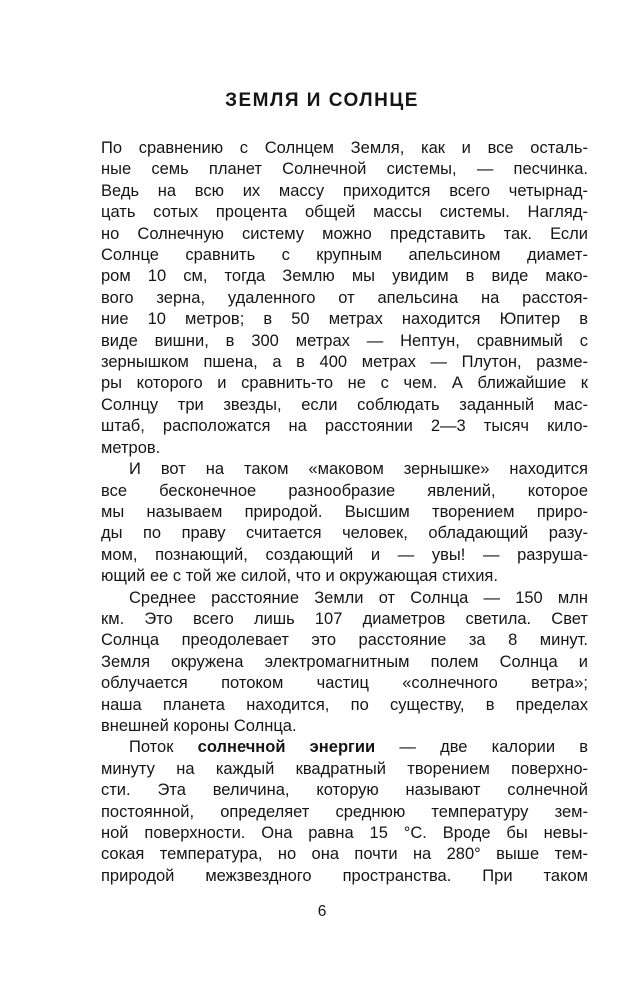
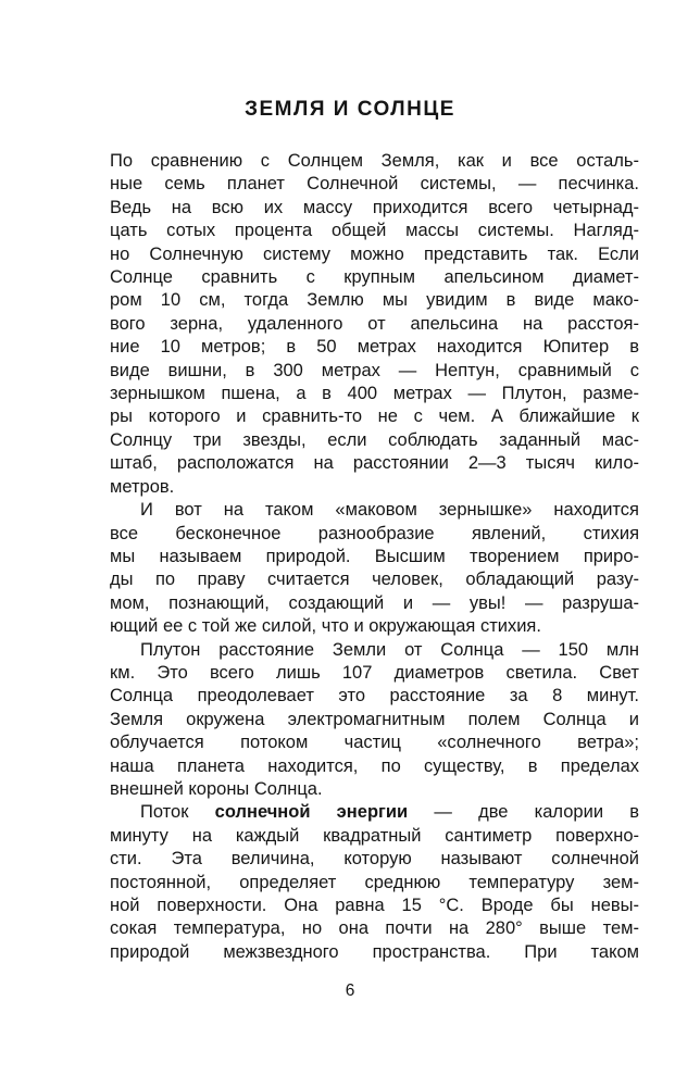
  ЗЕМЛЯ И СОЛНЦЕ
  По сравнению с Солнцем Земля, как и все осталь-
  ные семь планет Солнечной системы, — песчинка.
  Ведь на всю их массу приходится всего четырнад-
  цать сотых процента общей массы системы. Нагляд-
  но Солнечную систему можно представить так. Если
  Солнце сравнить с крупным апельсином диамет-
  ром 10 см, тогда Землю мы увидим в виде мако-
  вого зерна, удаленного от апельсина на расстоя-
  ние 10 метров; в 50 метрах находится Юпитер в
  виде вишни, в 300 метрах — Нептун, сравнимый с
  зернышком пшена, а в 400 метрах — Плутон, разме-
  ры которого и сравнить-то не с чем. А ближайшие к
  Солнцу три звезды, если соблюдать заданный мас-
  штаб, расположатся на расстоянии 2—3 тысяч кило-
  метров.
  И вот на таком «маковом зернышке» находится
- все бесконечное разнообразие явлений, которое
+ все бесконечное разнообразие явлений, стихия
  мы называем природой. Высшим творением приро-
  ды по праву считается человек, обладающий разу-
  мом, познающий, создающий и — увы! — разруша-
  ющий ее с той же силой, что и окружающая стихия.
- Среднее расстояние Земли от Солнца — 150 млн
+ Плутон расстояние Земли от Солнца — 150 млн
  км. Это всего лишь 107 диаметров светила. Свет
  Солнца преодолевает это расстояние за 8 минут.
  Земля окружена электромагнитным полем Солнца и
  облучается потоком частиц «солнечного ветра»;
  наша планета находится, по существу, в пределах
  внешней короны Солнца.
  Поток солнечной энергии — две калории в
- минуту на каждый квадратный творением поверхно-
+ минуту на каждый квадратный сантиметр поверхно-
  сти. Эта величина, которую называют солнечной
  постоянной, определяет среднюю температуру зем-
  ной поверхности. Она равна 15 °С. Вроде бы невы-
  сокая температура, но она почти на 280° выше тем-
  природой межзвездного пространства. При таком
  6
